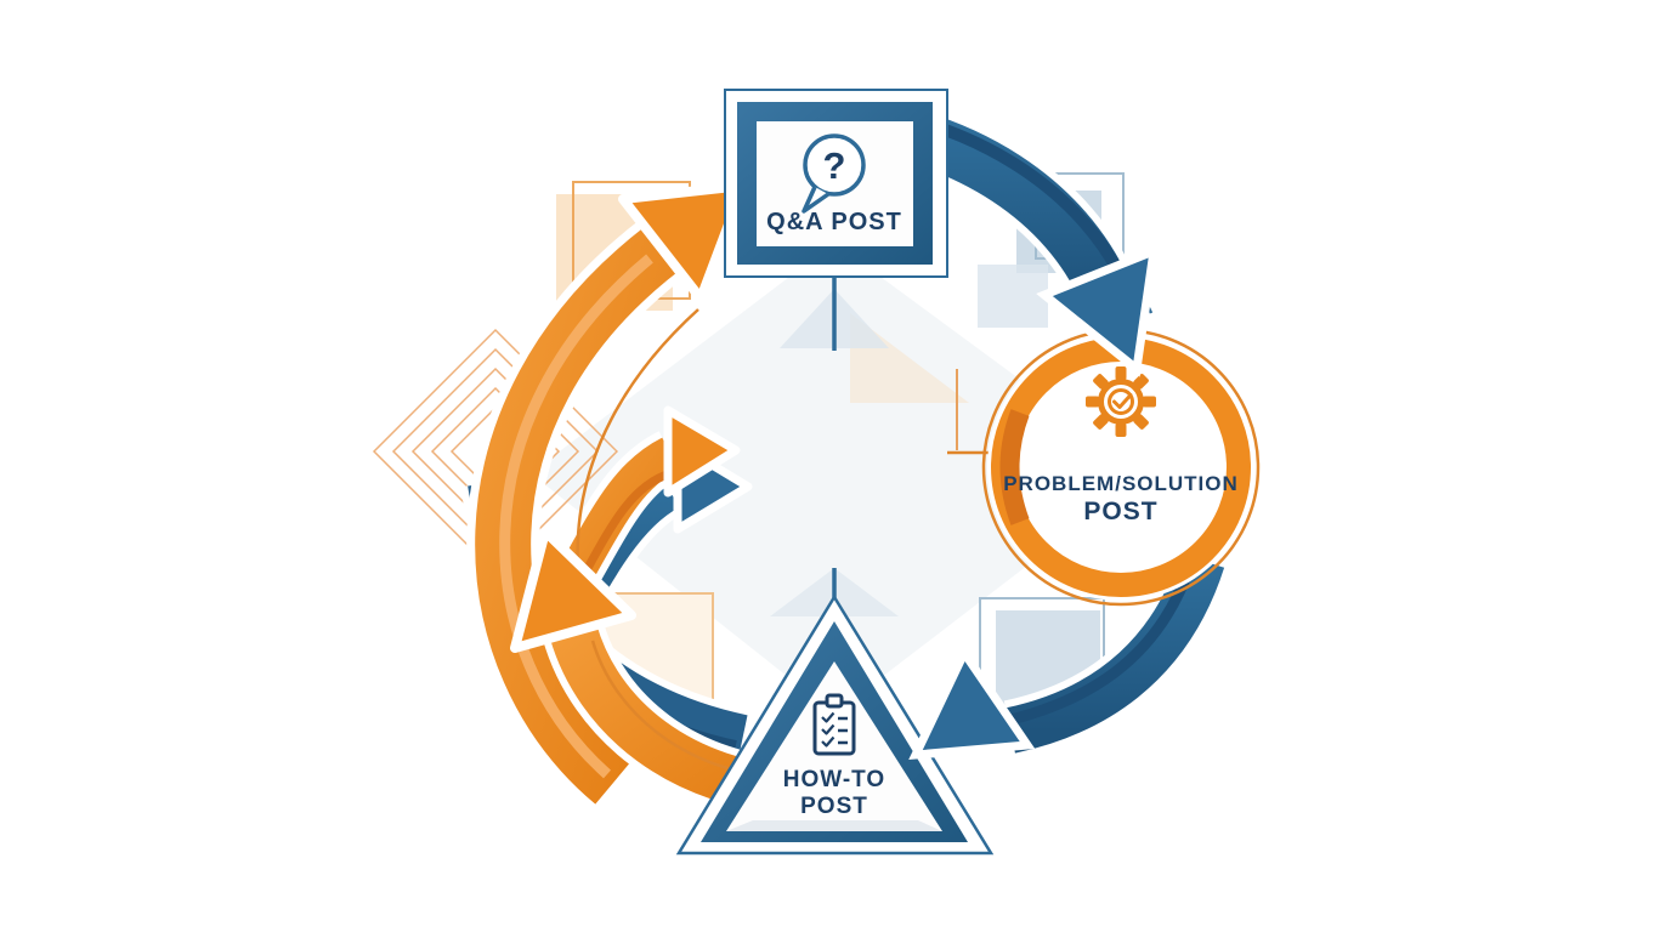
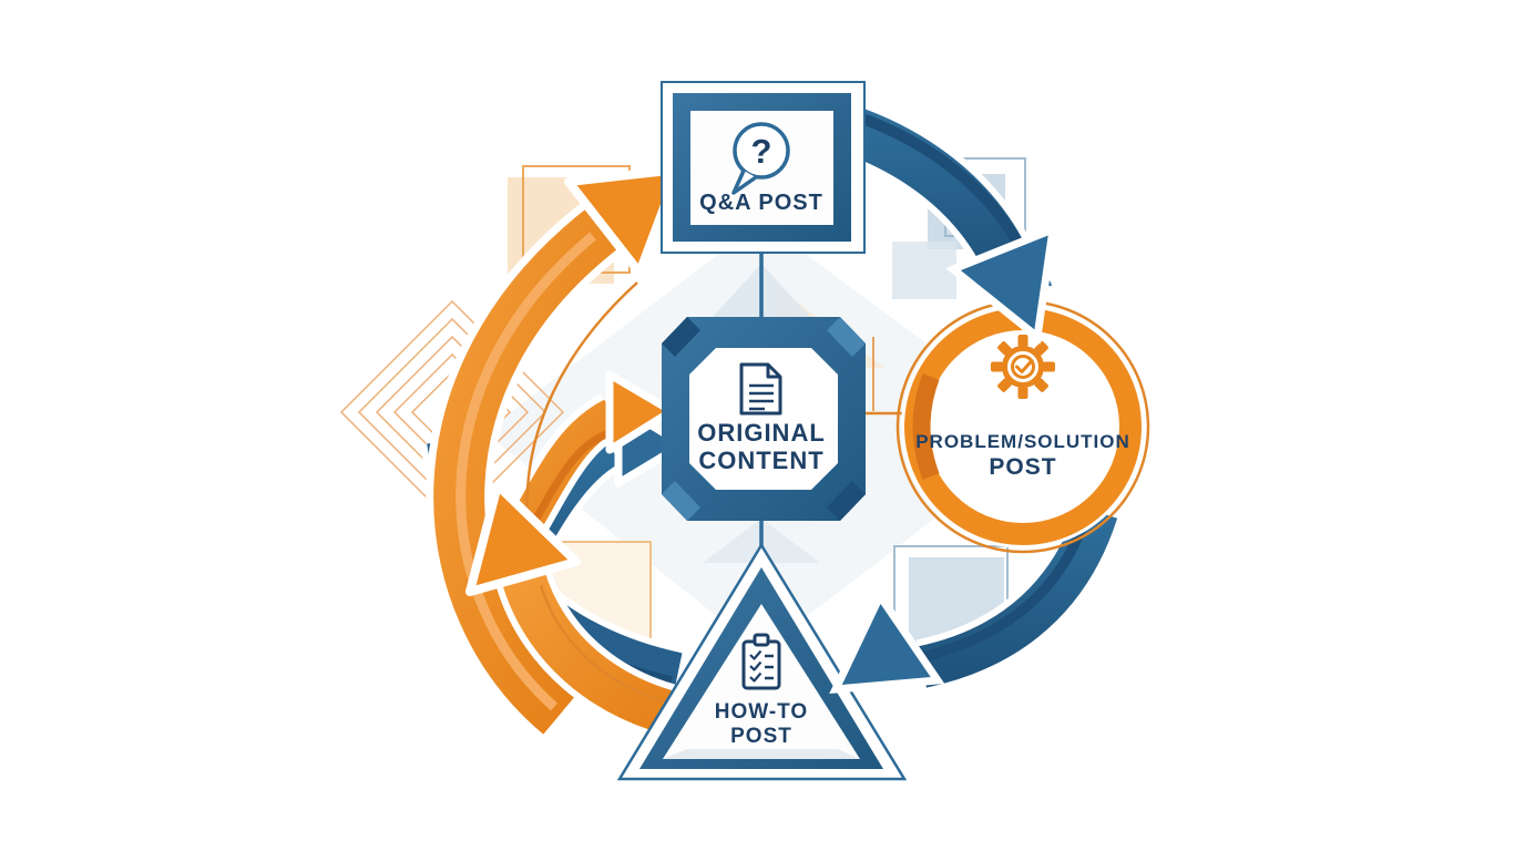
  ?
  Q&A POST
+ ORIGINAL
+ CONTENT
  HOW-TO
  POST
  PROBLEM/SOLUTION
  POST
